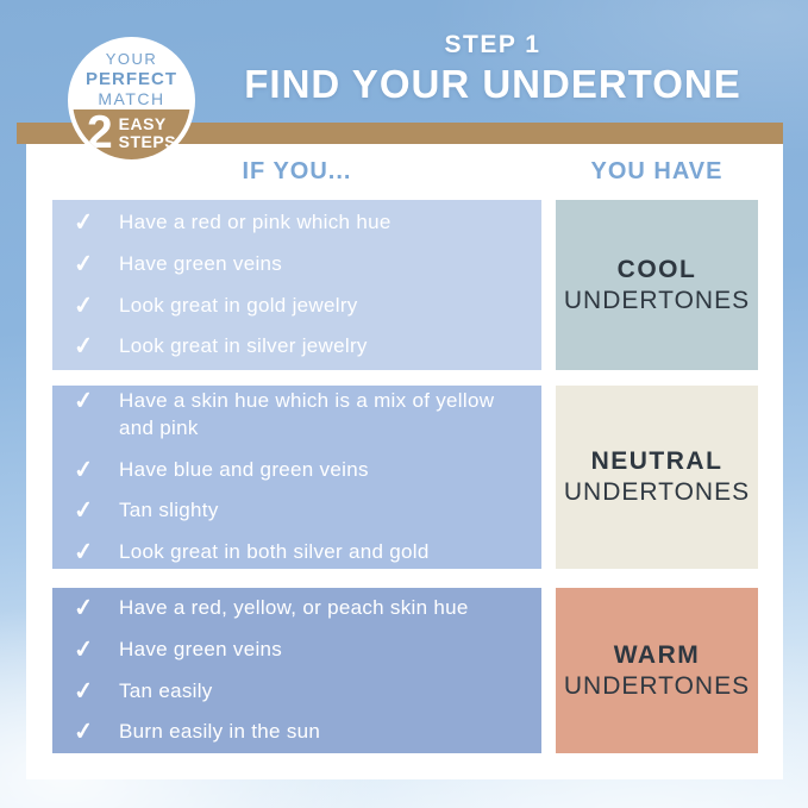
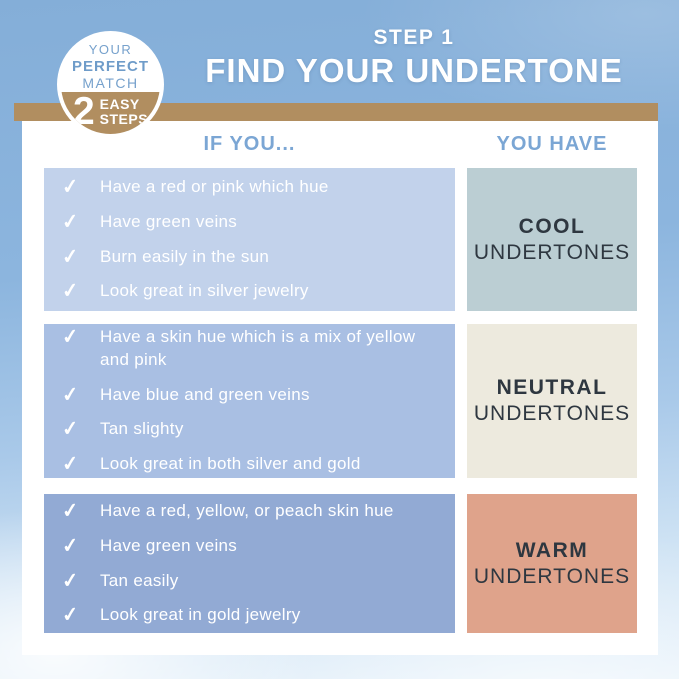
  STEP 1
  FIND YOUR UNDERTONE
  YOUR
  PERFECT
  MATCH
  2
  EASY
  STEPS
  IF YOU...
  YOU HAVE
  Have a red or pink which hue
  Have green veins
- Look great in gold jewelry
+ Burn easily in the sun
  Look great in silver jewelry
  COOL
  UNDERTONES
  Have a skin hue which is a mix of yellow and pink
  Have blue and green veins
  Tan slighty
  Look great in both silver and gold
  NEUTRAL
  UNDERTONES
  Have a red, yellow, or peach skin hue
  Have green veins
  Tan easily
- Burn easily in the sun
+ Look great in gold jewelry
  WARM
  UNDERTONES
